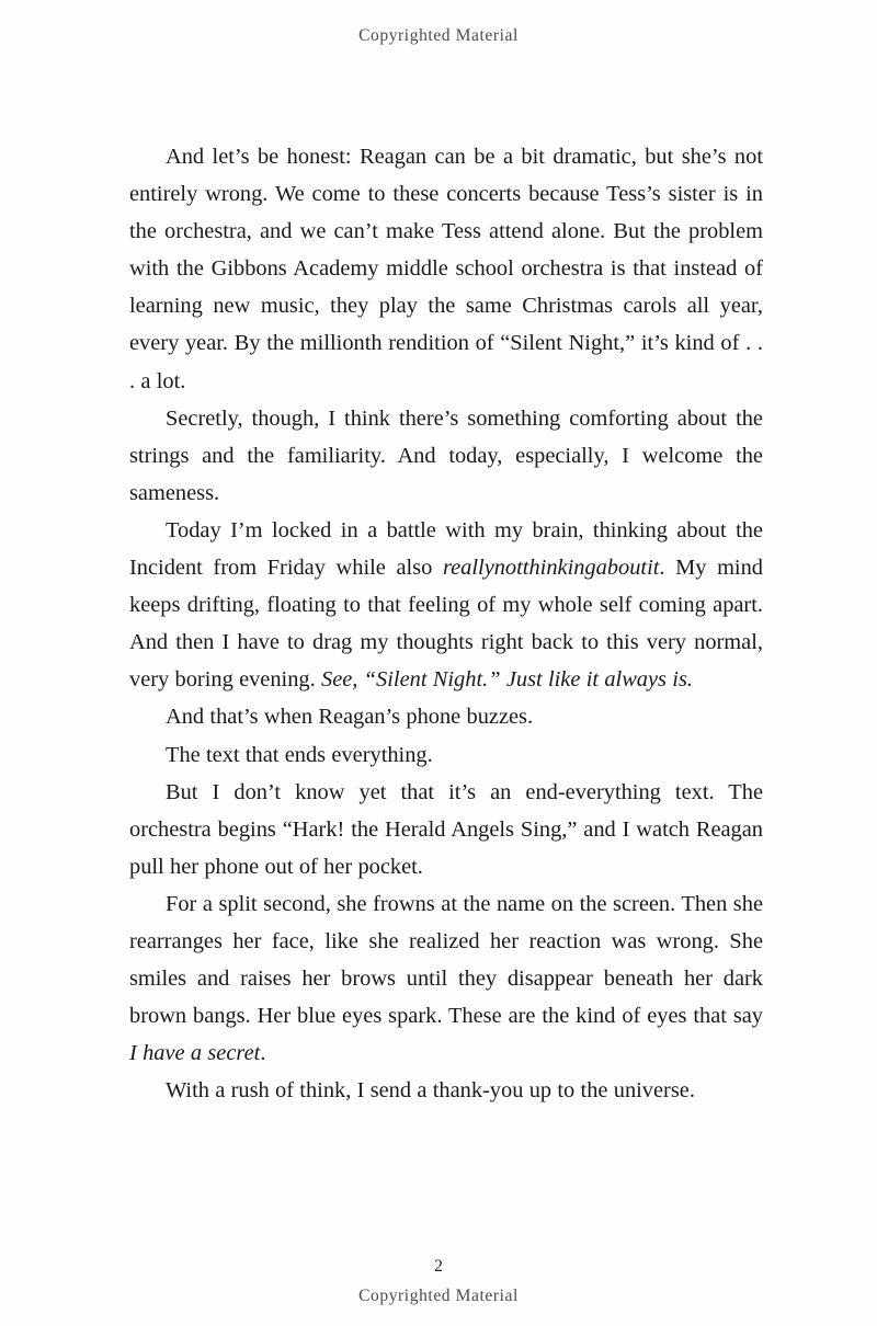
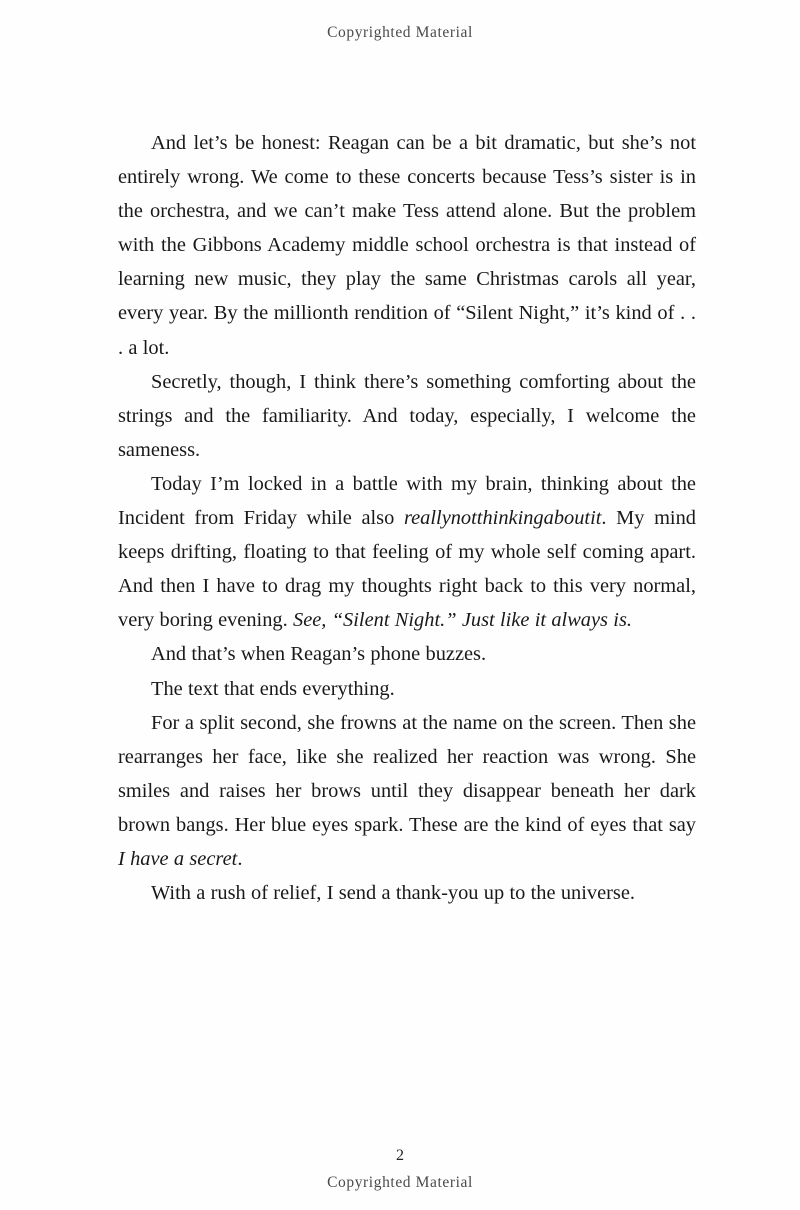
  Copyrighted Material
  And let’s be honest: Reagan can be a bit dramatic, but she’s not entirely wrong. We come to these concerts because Tess’s sister is in the orchestra, and we can’t make Tess attend alone. But the problem with the Gibbons Academy middle school orchestra is that instead of learning new music, they play the same Christmas carols all year, every year. By the millionth rendition of “Silent Night,” it’s kind of . . . a lot.
  Secretly, though, I think there’s something comforting about the strings and the familiarity. And today, especially, I welcome the sameness.
  Today I’m locked in a battle with my brain, thinking about the Incident from Friday while also reallynotthinkingaboutit. My mind keeps drifting, floating to that feeling of my whole self coming apart. And then I have to drag my thoughts right back to this very normal, very boring evening. See, “Silent Night.” Just like it always is.
  And that’s when Reagan’s phone buzzes.
  The text that ends everything.
- But I don’t know yet that it’s an end-everything text. The orchestra begins “Hark! the Herald Angels Sing,” and I watch Reagan pull her phone out of her pocket.
  For a split second, she frowns at the name on the screen. Then she rearranges her face, like she realized her reaction was wrong. She smiles and raises her brows until they disappear beneath her dark brown bangs. Her blue eyes spark. These are the kind of eyes that say I have a secret.
- With a rush of think, I send a thank-you up to the universe.
+ With a rush of relief, I send a thank-you up to the universe.
  2
  Copyrighted Material
